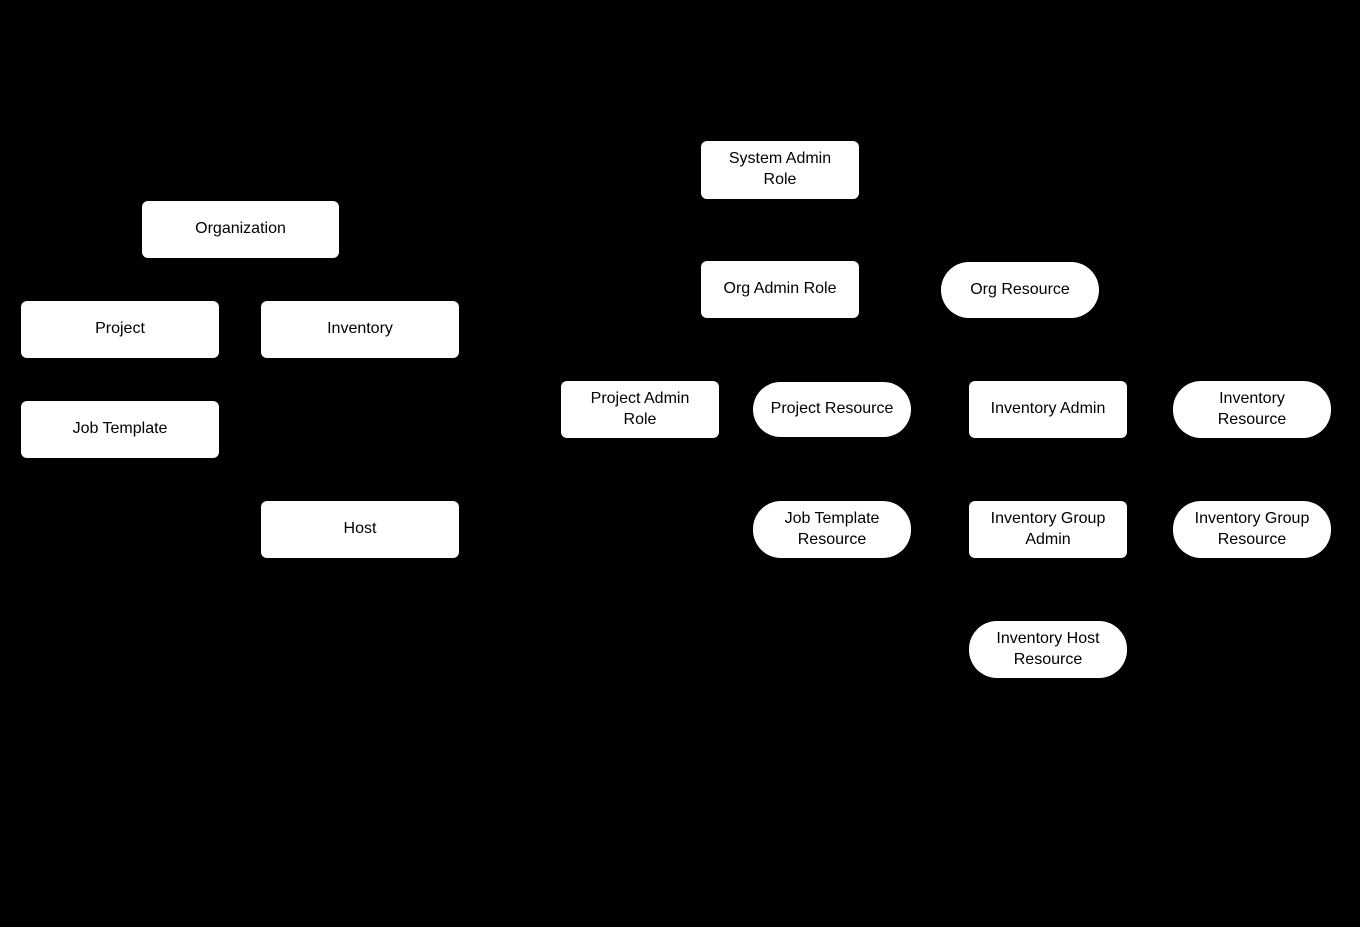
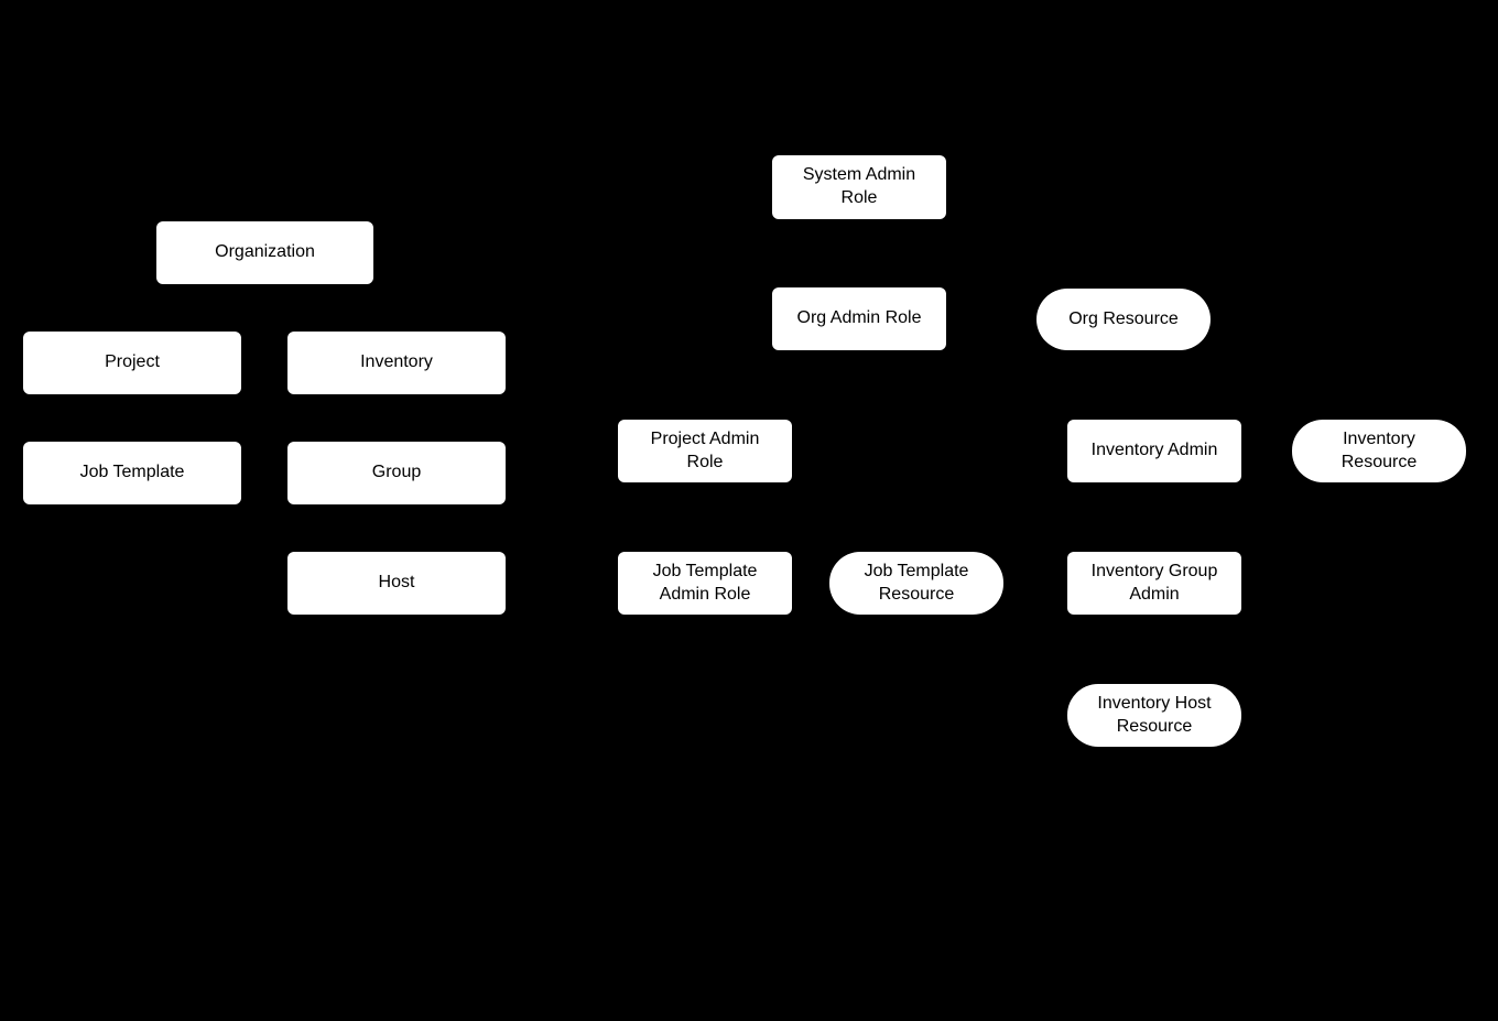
  Organization
  Project
  Inventory
  Job Template
+ Group
  Host
  System Admin Role
  Org Admin Role
  Org Resource
  Project Admin Role
- Project Resource
  Inventory Admin
  Inventory Resource
+ Job Template Admin Role
  Job Template Resource
  Inventory Group Admin
- Inventory Group Resource
  Inventory Host Resource
